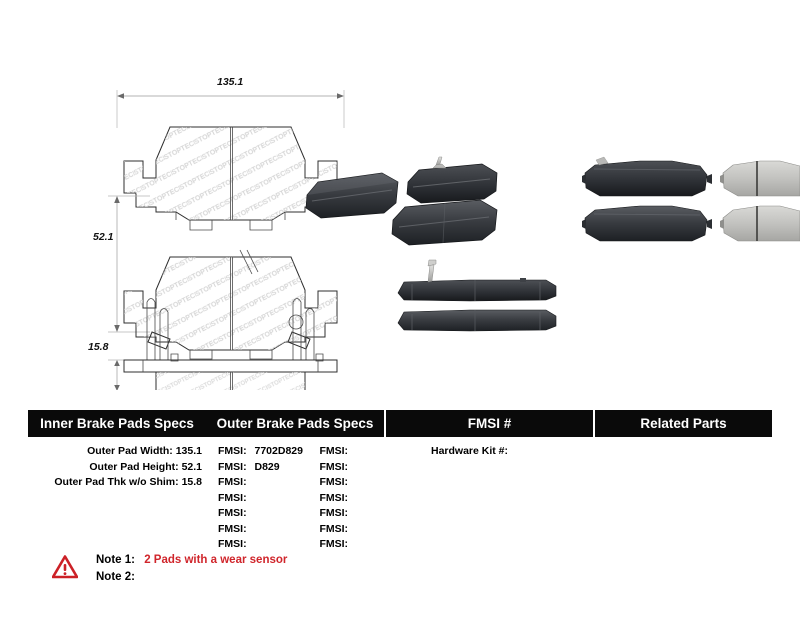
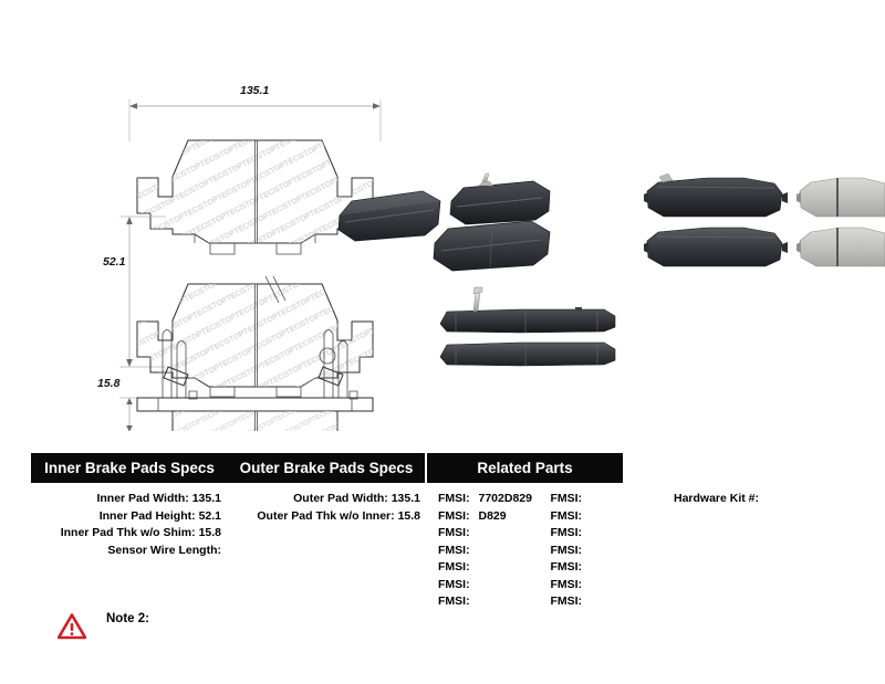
  135.1
  52.1
  15.8
  Inner Brake Pads Specs
  Outer Brake Pads Specs
- FMSI #
  Related Parts
+ Inner Pad Width: 135.1
+ Inner Pad Height: 52.1
+ Inner Pad Thk w/o Shim: 15.8
+ Sensor Wire Length:
  Outer Pad Width: 135.1
- Outer Pad Height: 52.1
- Outer Pad Thk w/o Shim: 15.8
+ Outer Pad Thk w/o Inner: 15.8
  FMSI: 7702D829
  FMSI: D829
  FMSI:
  FMSI:
  FMSI:
  FMSI:
  FMSI:
  FMSI:
  FMSI:
  FMSI:
  FMSI:
  FMSI:
  FMSI:
  FMSI:
  Hardware Kit #:
- Note 1: 2 Pads with a wear sensor
  Note 2:
